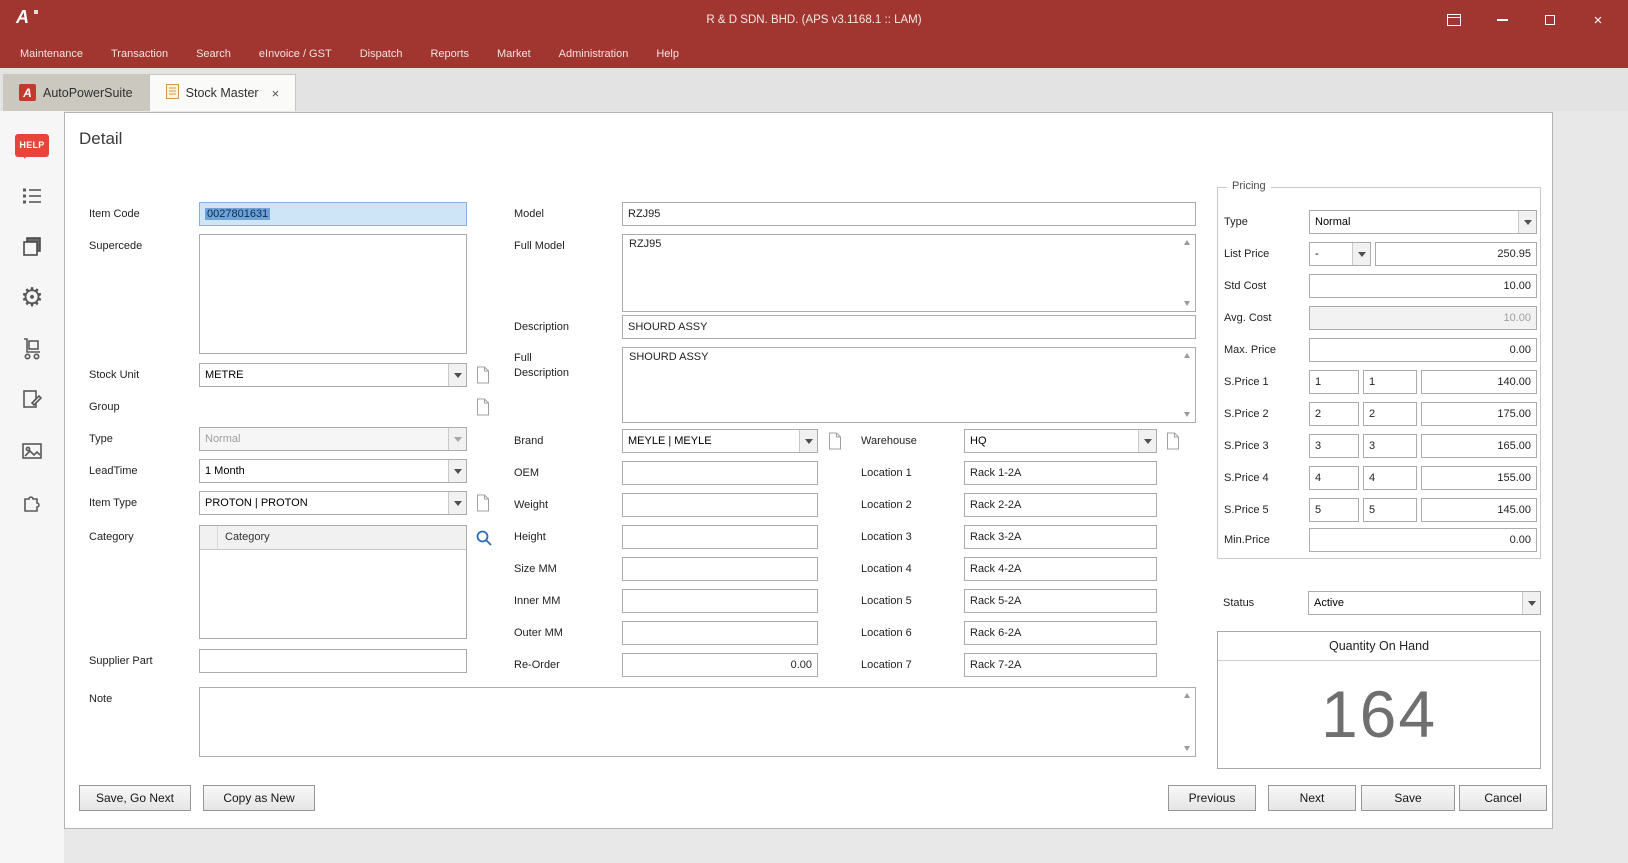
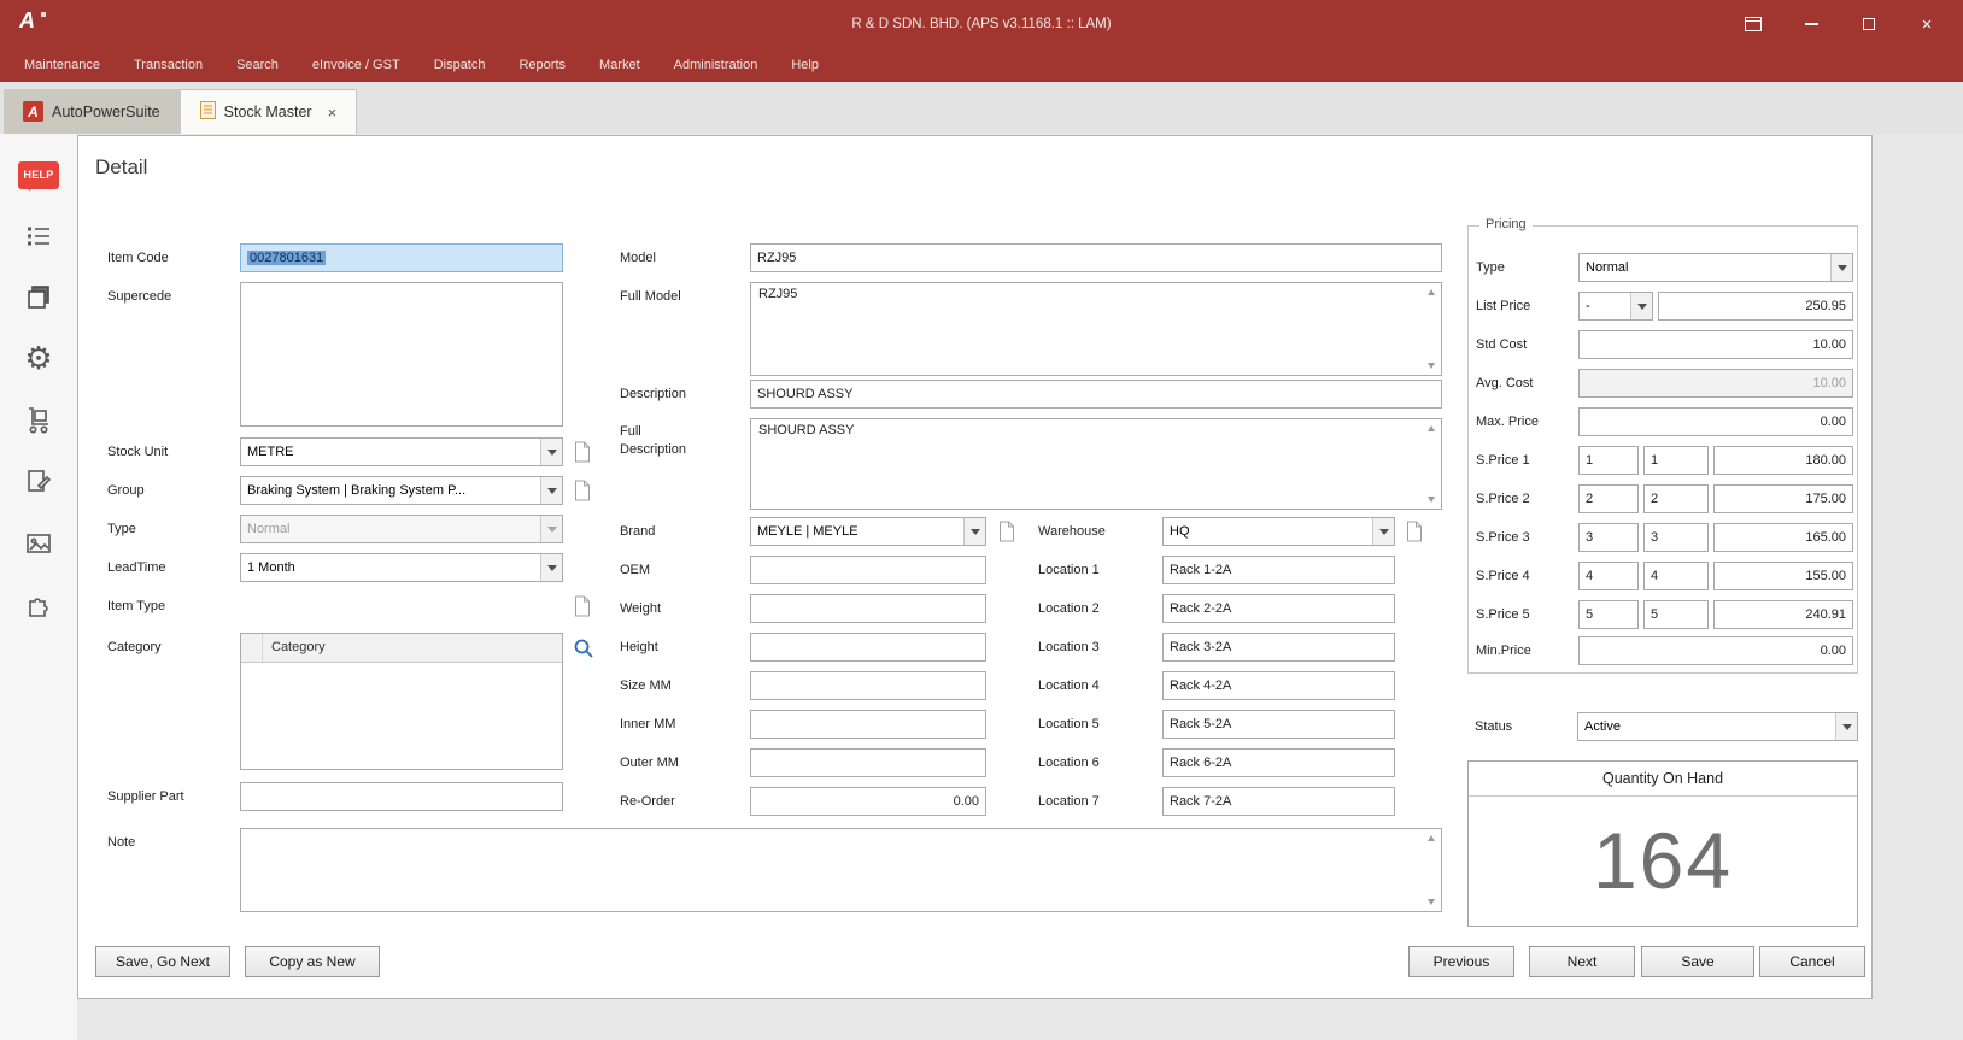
  A
  R & D SDN. BHD. (APS v3.1168.1 :: LAM)
  ×
  Maintenance
  Transaction
  Search
  eInvoice / GST
  Dispatch
  Reports
  Market
  Administration
  Help
  A
  AutoPowerSuite
  Stock Master
  ×
  HELP
  ⚙
  Detail
  Item Code
  0027801631
  Supercede
  Stock Unit
  METRE
  Group
+ Braking System | Braking System P...
  Type
  Normal
  LeadTime
  1 Month
  Item Type
- PROTON | PROTON
  Category
  Category
  Supplier Part
  Note
  Model
  RZJ95
  Full Model
  RZJ95
  Description
  SHOURD ASSY
  Full Description
  SHOURD ASSY
  Brand
  MEYLE | MEYLE
  OEM
  Weight
  Height
  Size MM
  Inner MM
  Outer MM
  Re-Order
  0.00
  Warehouse
  HQ
  Location 1
  Rack 1-2A
  Location 2
  Rack 2-2A
  Location 3
  Rack 3-2A
  Location 4
  Rack 4-2A
  Location 5
  Rack 5-2A
  Location 6
  Rack 6-2A
  Location 7
  Rack 7-2A
  Pricing
  Type
  Normal
  List Price
  -
  250.95
  Std Cost
  10.00
  Avg. Cost
  10.00
  Max. Price
  0.00
  S.Price 1
  1
  1
- 140.00
+ 180.00
  S.Price 2
  2
  2
  175.00
  S.Price 3
  3
  3
  165.00
  S.Price 4
  4
  4
  155.00
  S.Price 5
  5
  5
- 145.00
+ 240.91
  Min.Price
  0.00
  Status
  Active
  Quantity On Hand
  164
  Save, Go Next
  Copy as New
  Previous
  Next
  Save
  Cancel
